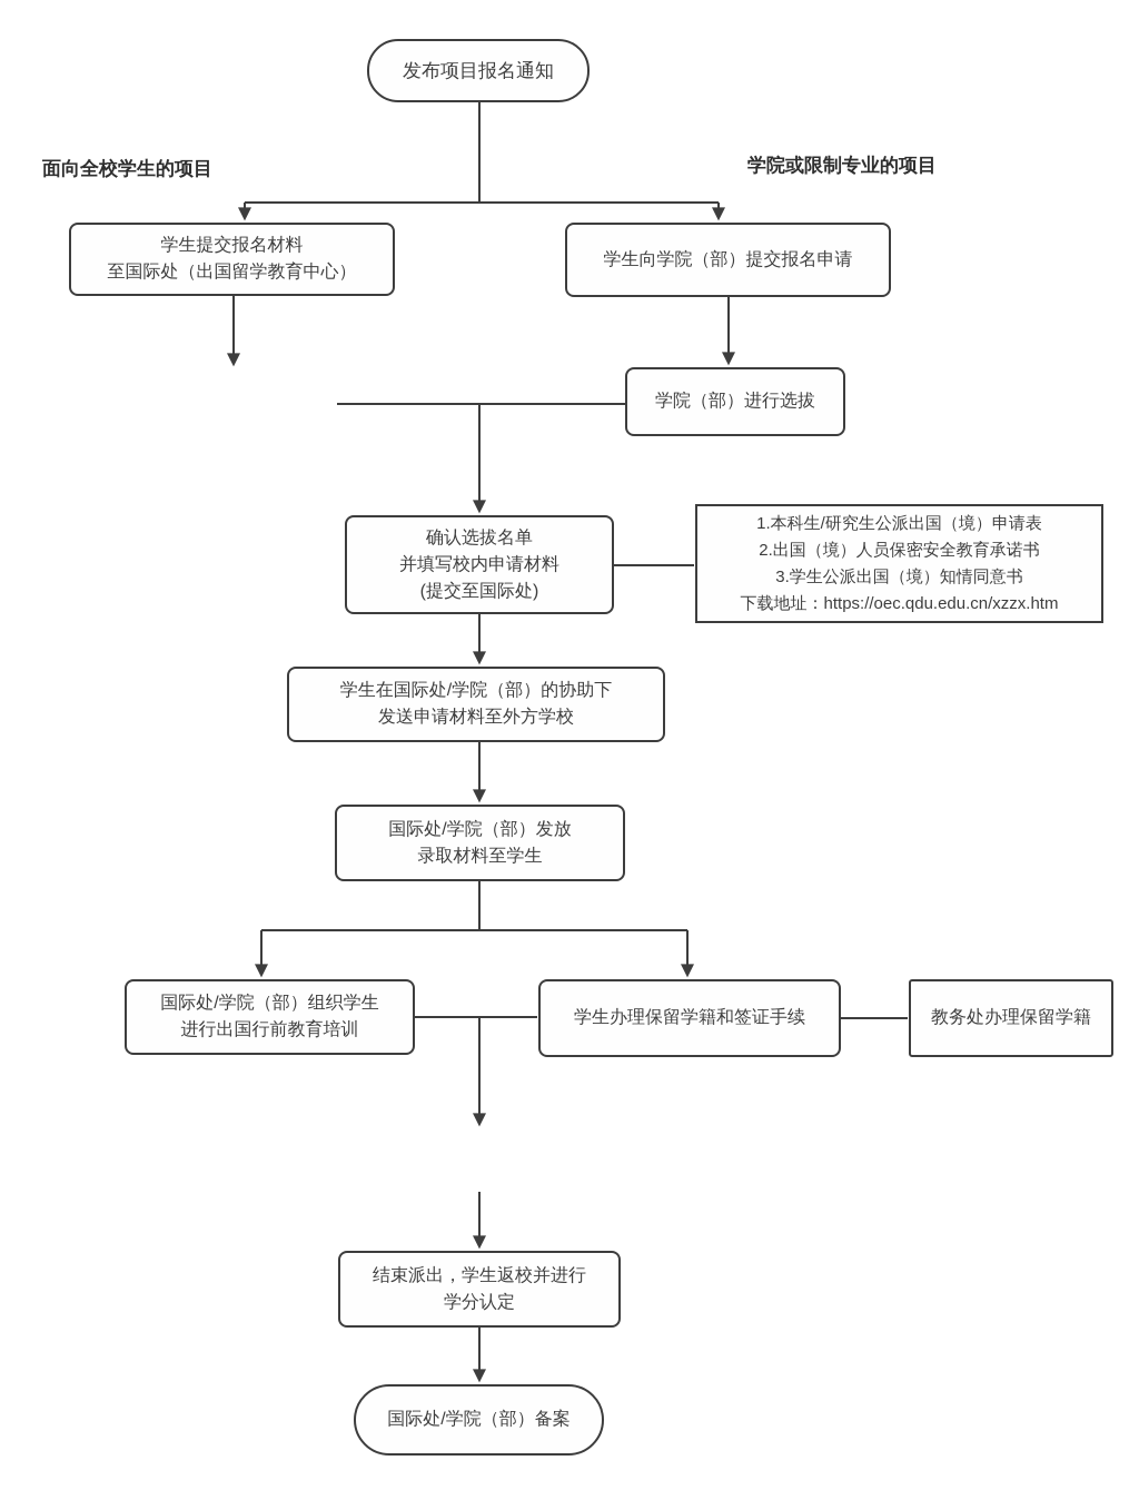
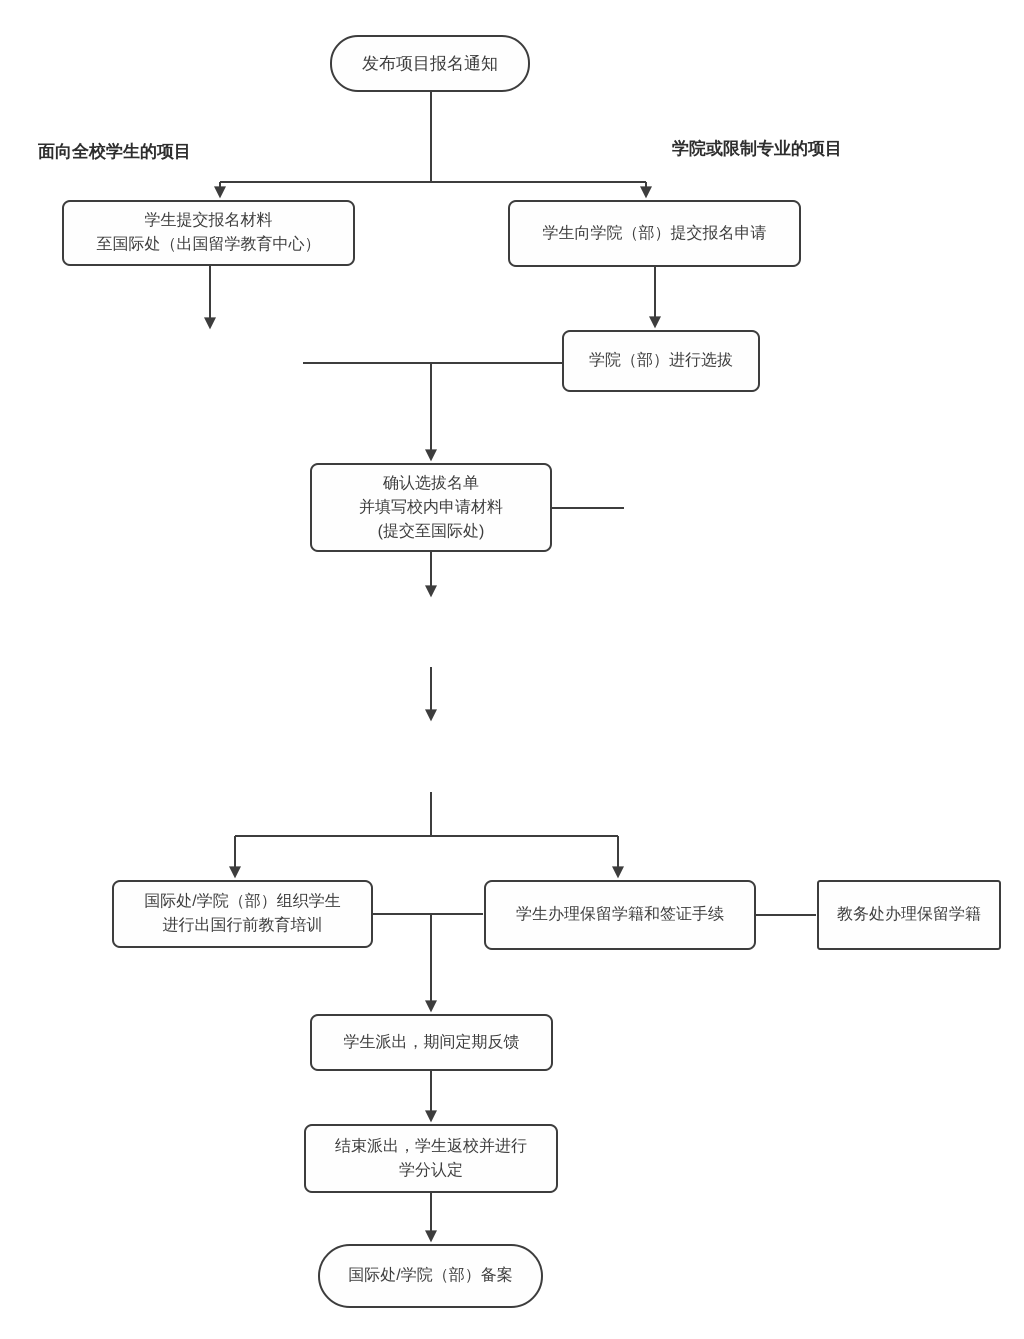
  面向全校学生的项目
  学院或限制专业的项目
  发布项目报名通知
  学生提交报名材料
  至国际处（出国留学教育中心）
  学生向学院（部）提交报名申请
  学院（部）进行选拔
  确认选拔名单
  并填写校内申请材料
  (提交至国际处)
- 1.本科生/研究生公派出国（境）申请表
- 2.出国（境）人员保密安全教育承诺书
- 3.学生公派出国（境）知情同意书
- 下载地址：https://oec.qdu.edu.cn/xzzx.htm
- 学生在国际处/学院（部）的协助下
- 发送申请材料至外方学校
- 国际处/学院（部）发放
- 录取材料至学生
  国际处/学院（部）组织学生
  进行出国行前教育培训
  学生办理保留学籍和签证手续
  教务处办理保留学籍
+ 学生派出，期间定期反馈
  结束派出，学生返校并进行
  学分认定
  国际处/学院（部）备案
